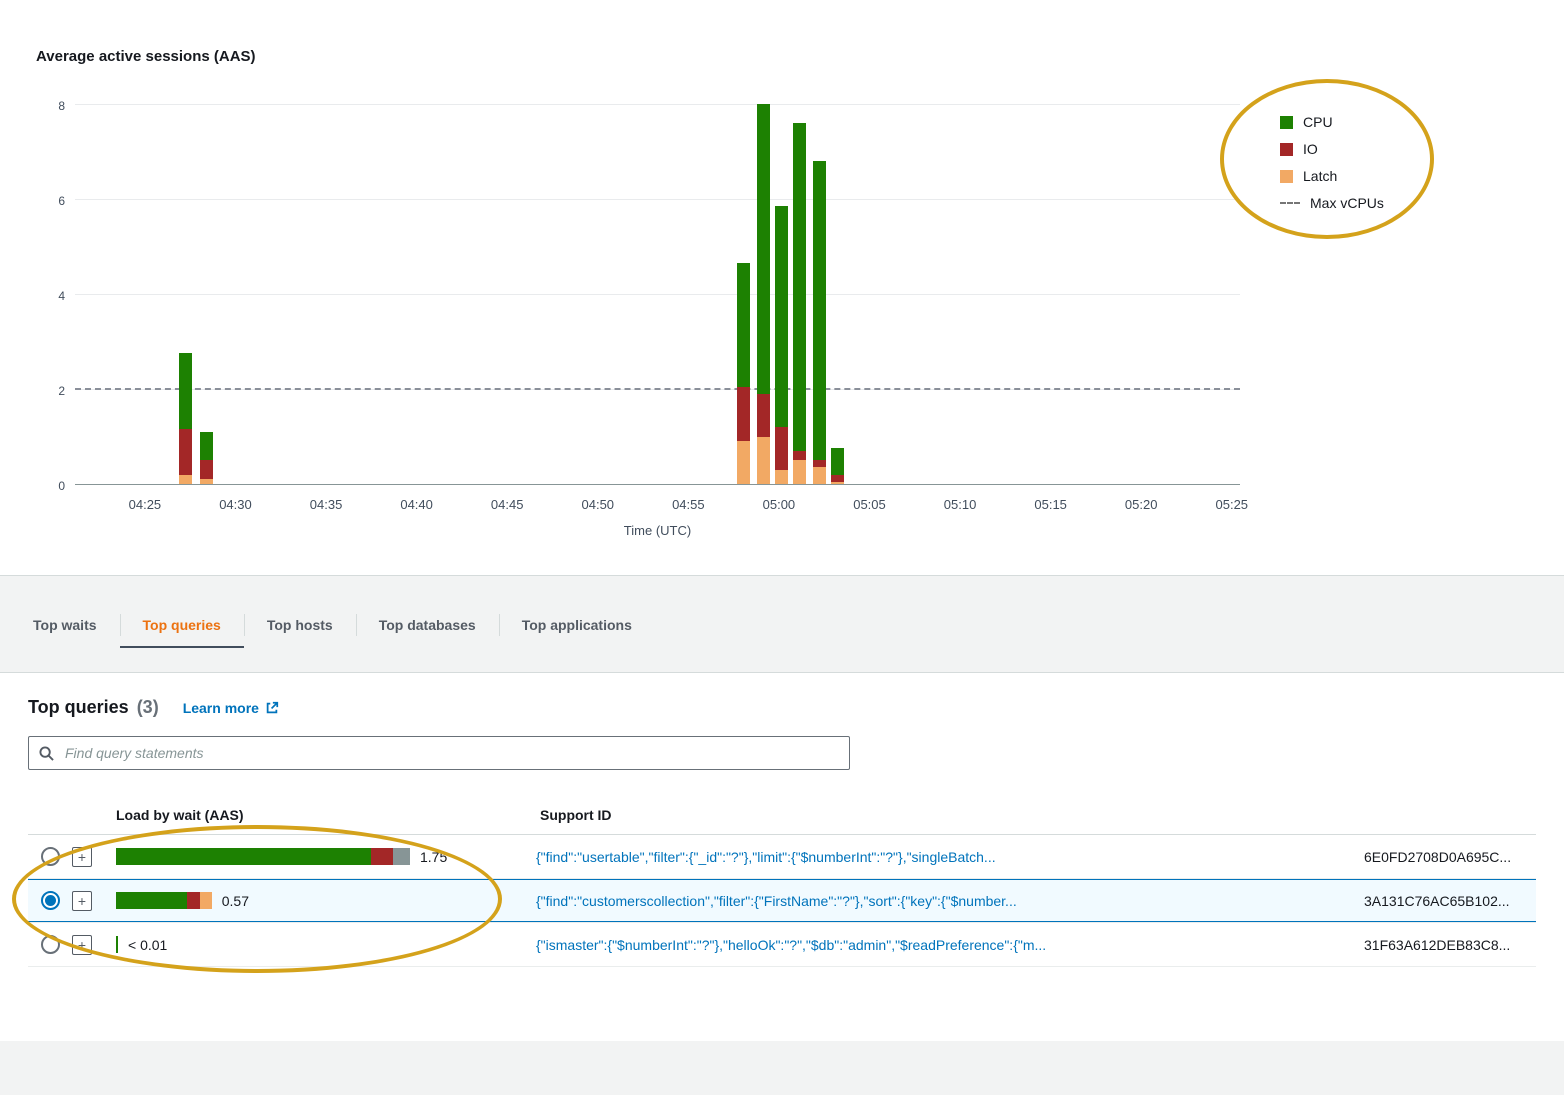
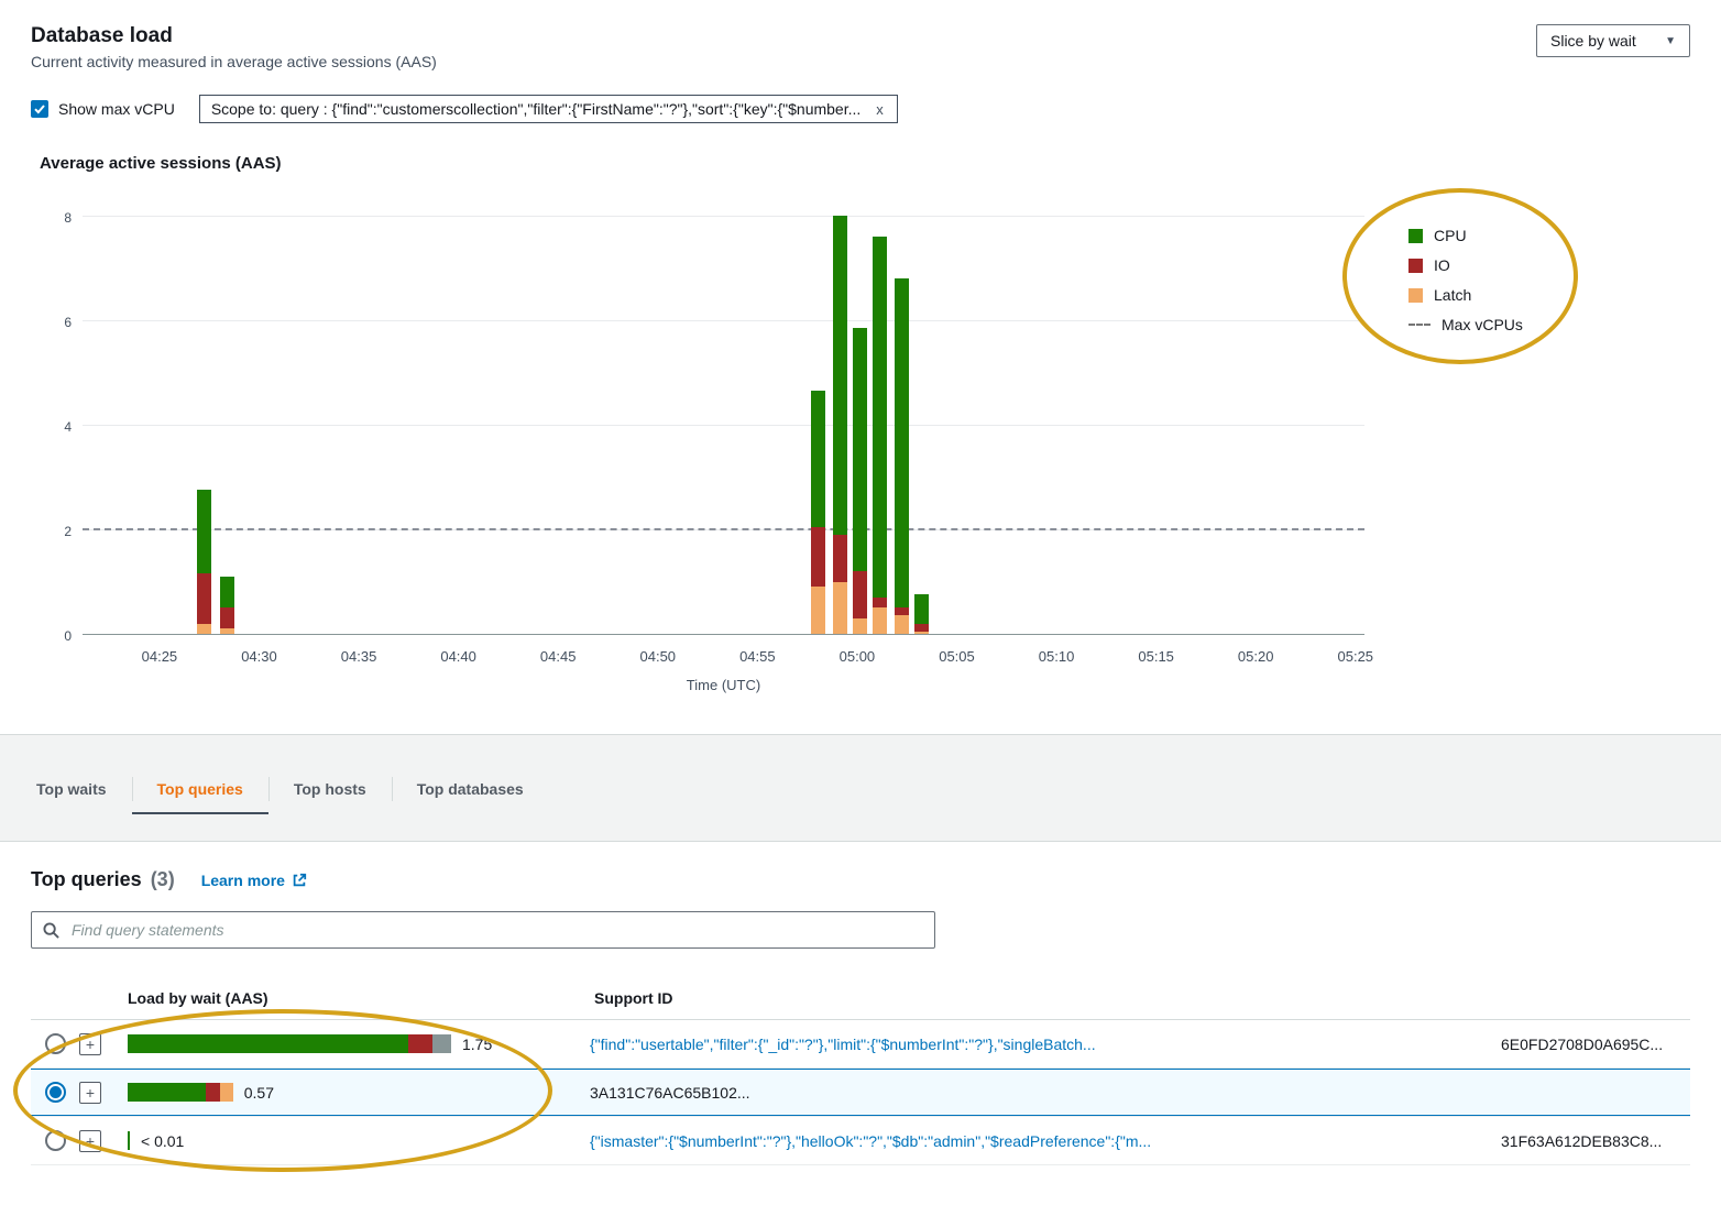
+ Database load
+ Current activity measured in average active sessions (AAS)
+ Slice by wait
+ ▼
+ Show max vCPU
+ Scope to: query : {"find":"customerscollection","filter":{"FirstName":"?"},"sort":{"key":{"$number...
+ x
  Average active sessions (AAS)
  Time (UTC)
  0
  2
  4
  6
  8
  04:25
  04:30
  04:35
  04:40
  04:45
  04:50
  04:55
  05:00
  05:05
  05:10
  05:15
  05:20
  05:25
  CPU
  IO
  Latch
  Max vCPUs
  Top waits
  Top queries
  Top hosts
  Top databases
- Top applications
  Top queries
  (3)
  Learn more
  Find query statements
  Load by wait (AAS)
  Support ID
  +
  1.75
  {"find":"usertable","filter":{"_id":"?"},"limit":{"$numberInt":"?"},"singleBatch...
  6E0FD2708D0A695C...
  +
  0.57
- {"find":"customerscollection","filter":{"FirstName":"?"},"sort":{"key":{"$number...
  3A131C76AC65B102...
  +
  < 0.01
  {"ismaster":{"$numberInt":"?"},"helloOk":"?","$db":"admin","$readPreference":{"m...
  31F63A612DEB83C8...
